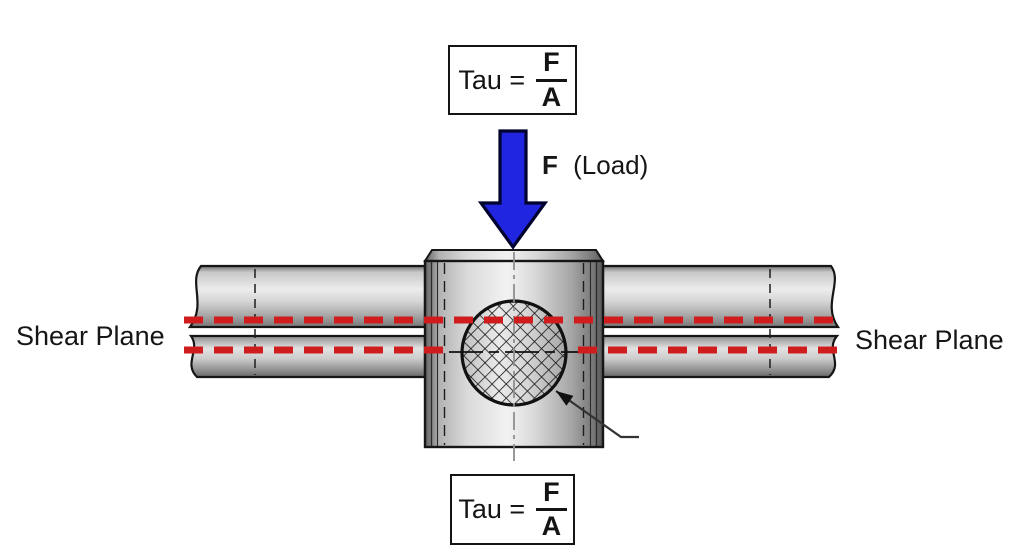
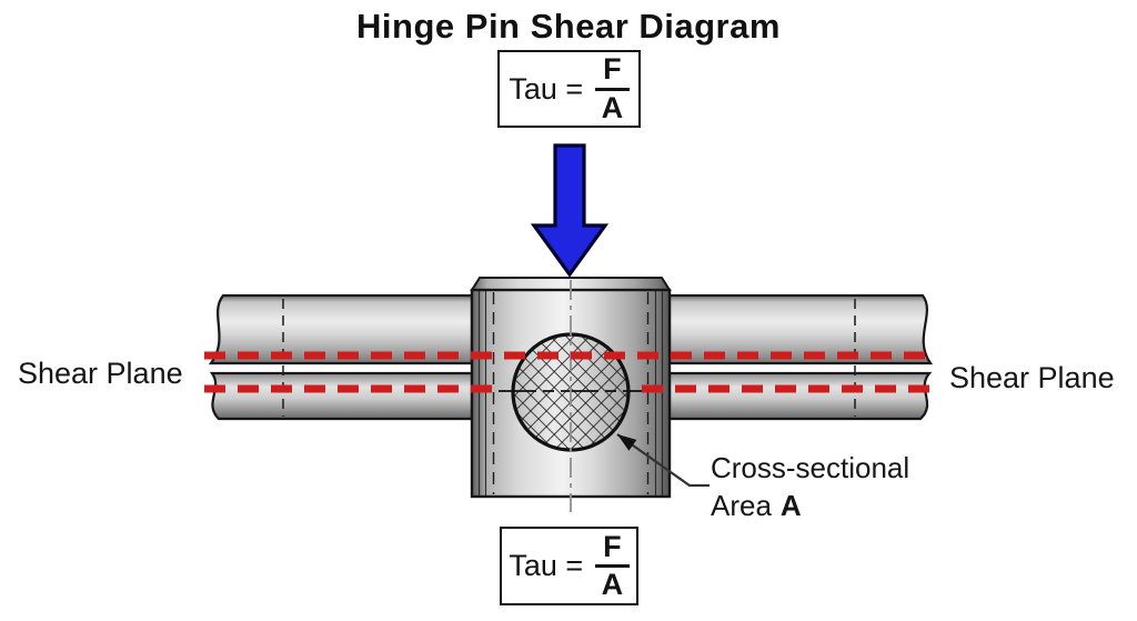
+ Hinge Pin Shear Diagram
  Tau =
  F
  A
- F (Load)
  Shear Plane
  Shear Plane
+ Cross-sectional
+ Area A
  Tau =
  F
  A
